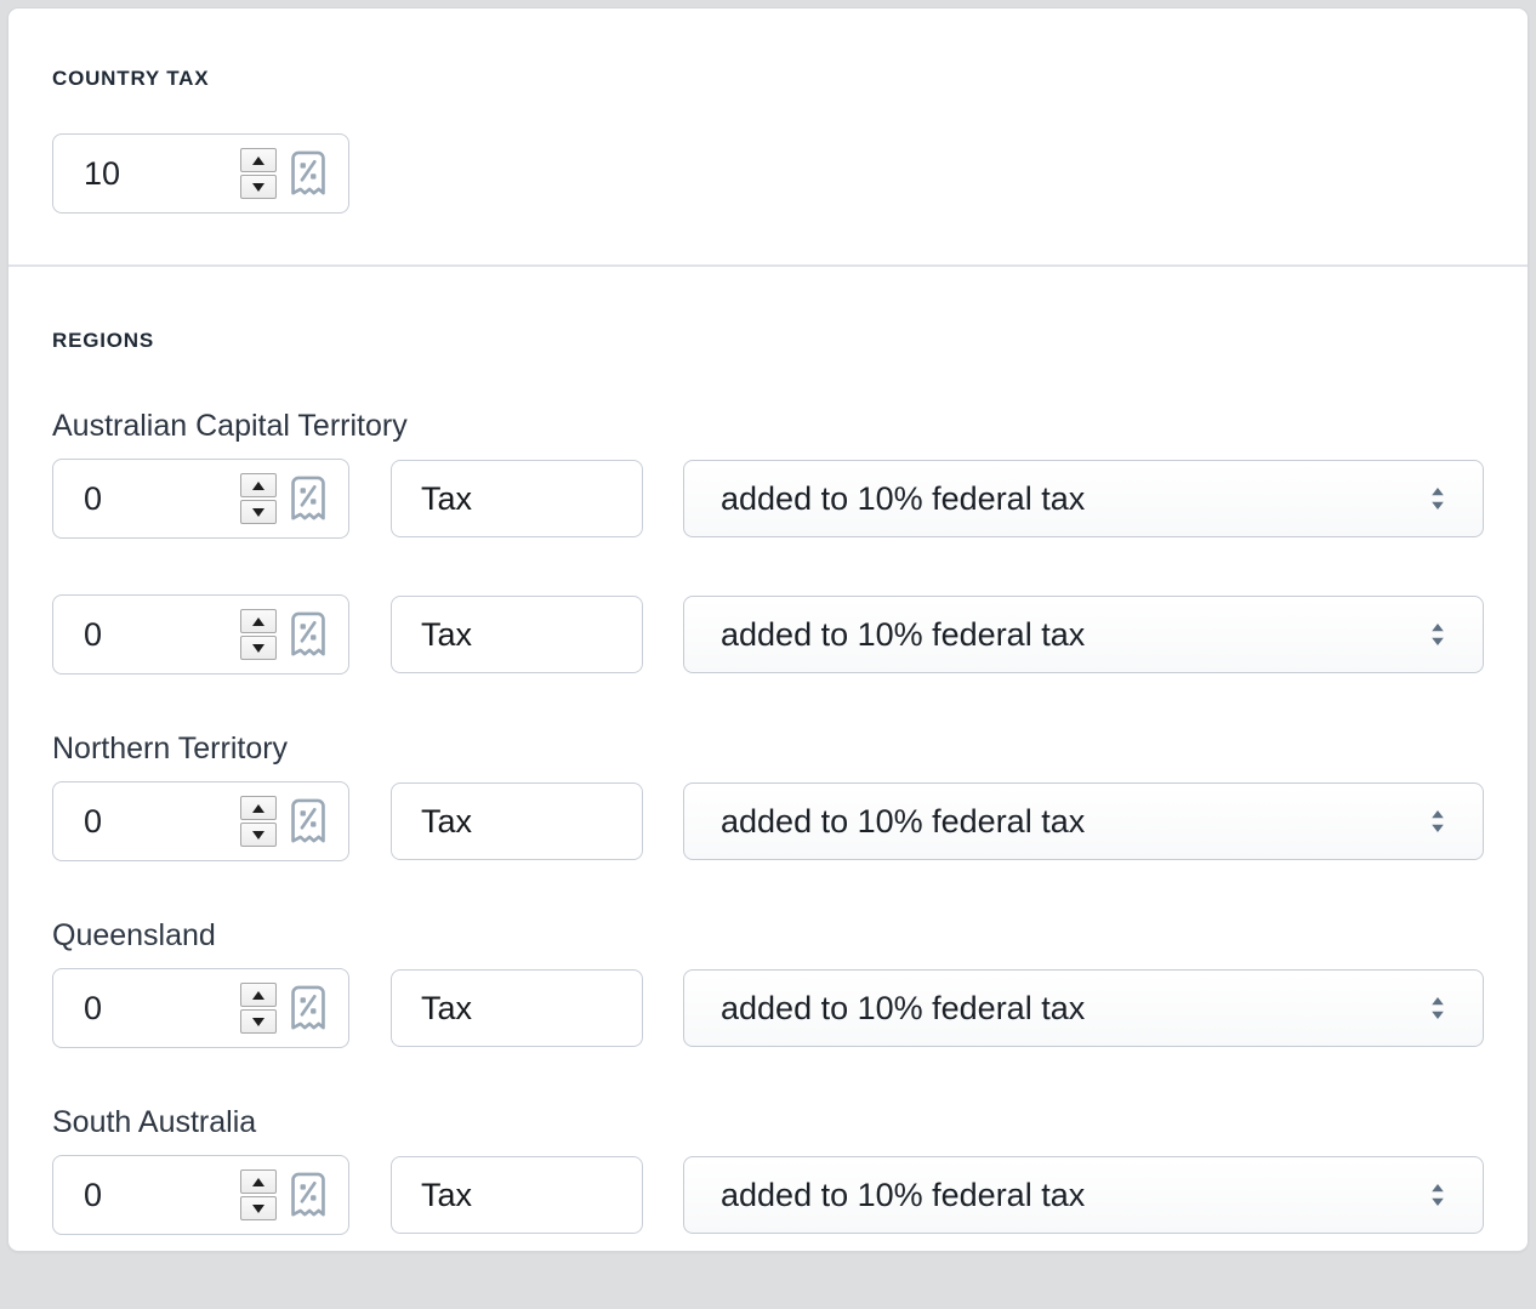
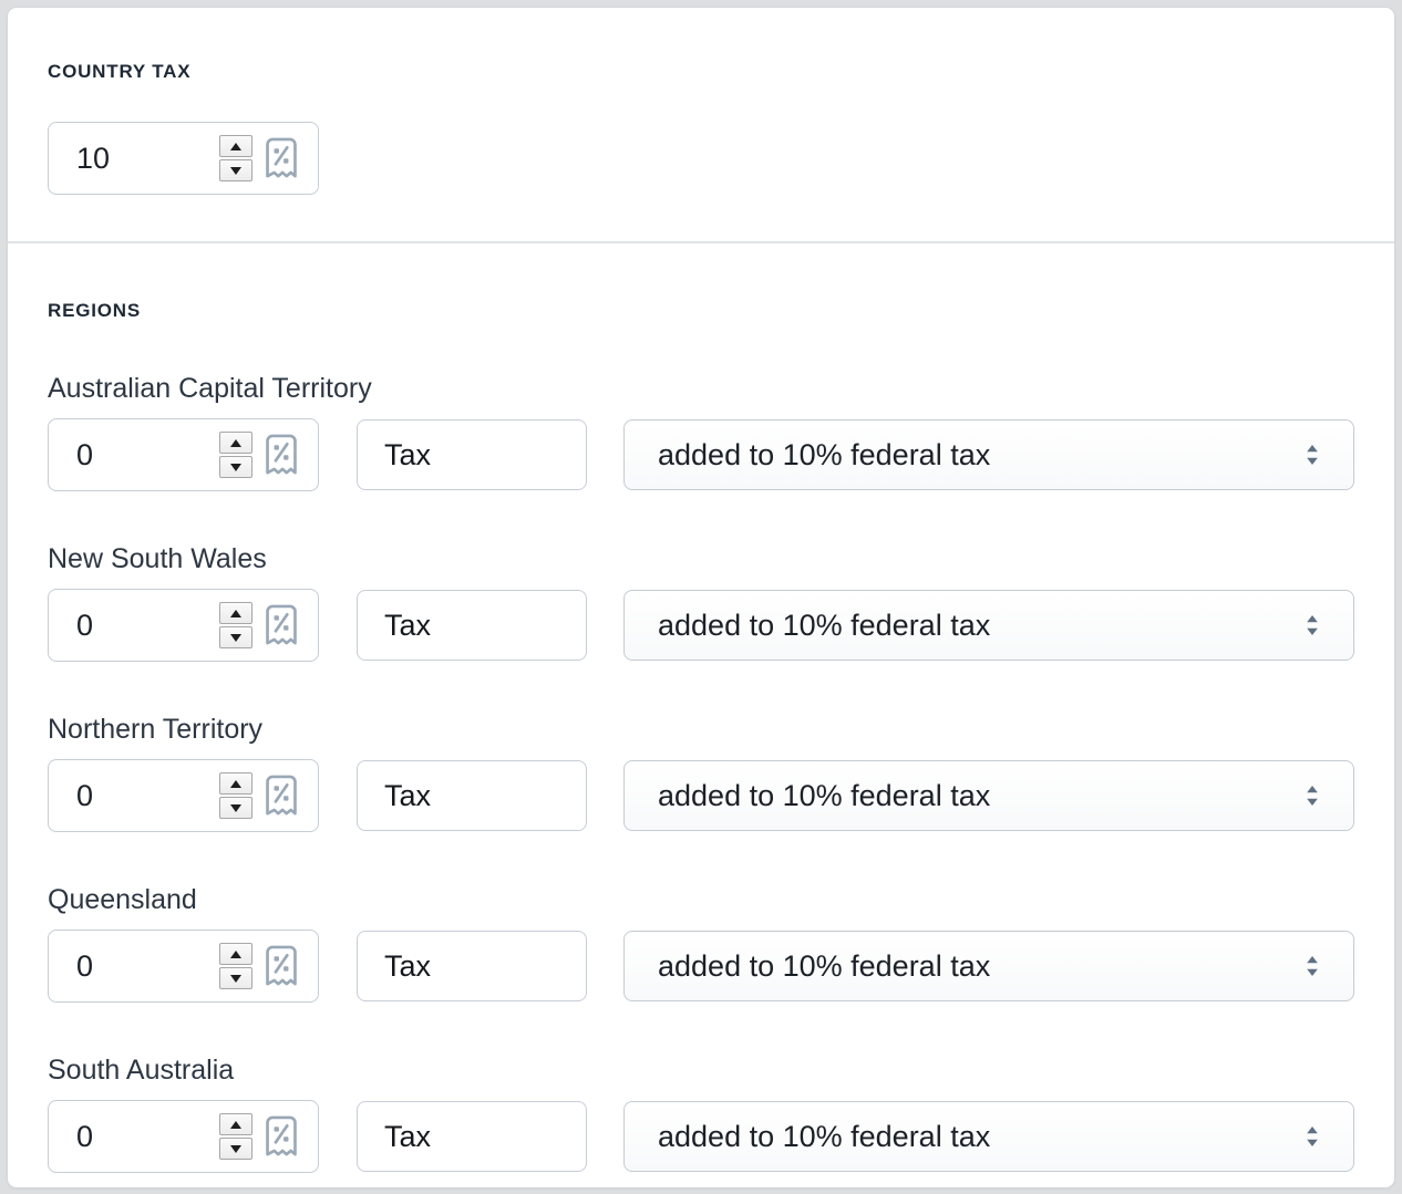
  COUNTRY TAX
  10
  REGIONS
  Australian Capital Territory
  0
  Tax
  added to 10% federal tax
+ New South Wales
  0
  Tax
  added to 10% federal tax
  Northern Territory
  0
  Tax
  added to 10% federal tax
  Queensland
  0
  Tax
  added to 10% federal tax
  South Australia
  0
  Tax
  added to 10% federal tax
